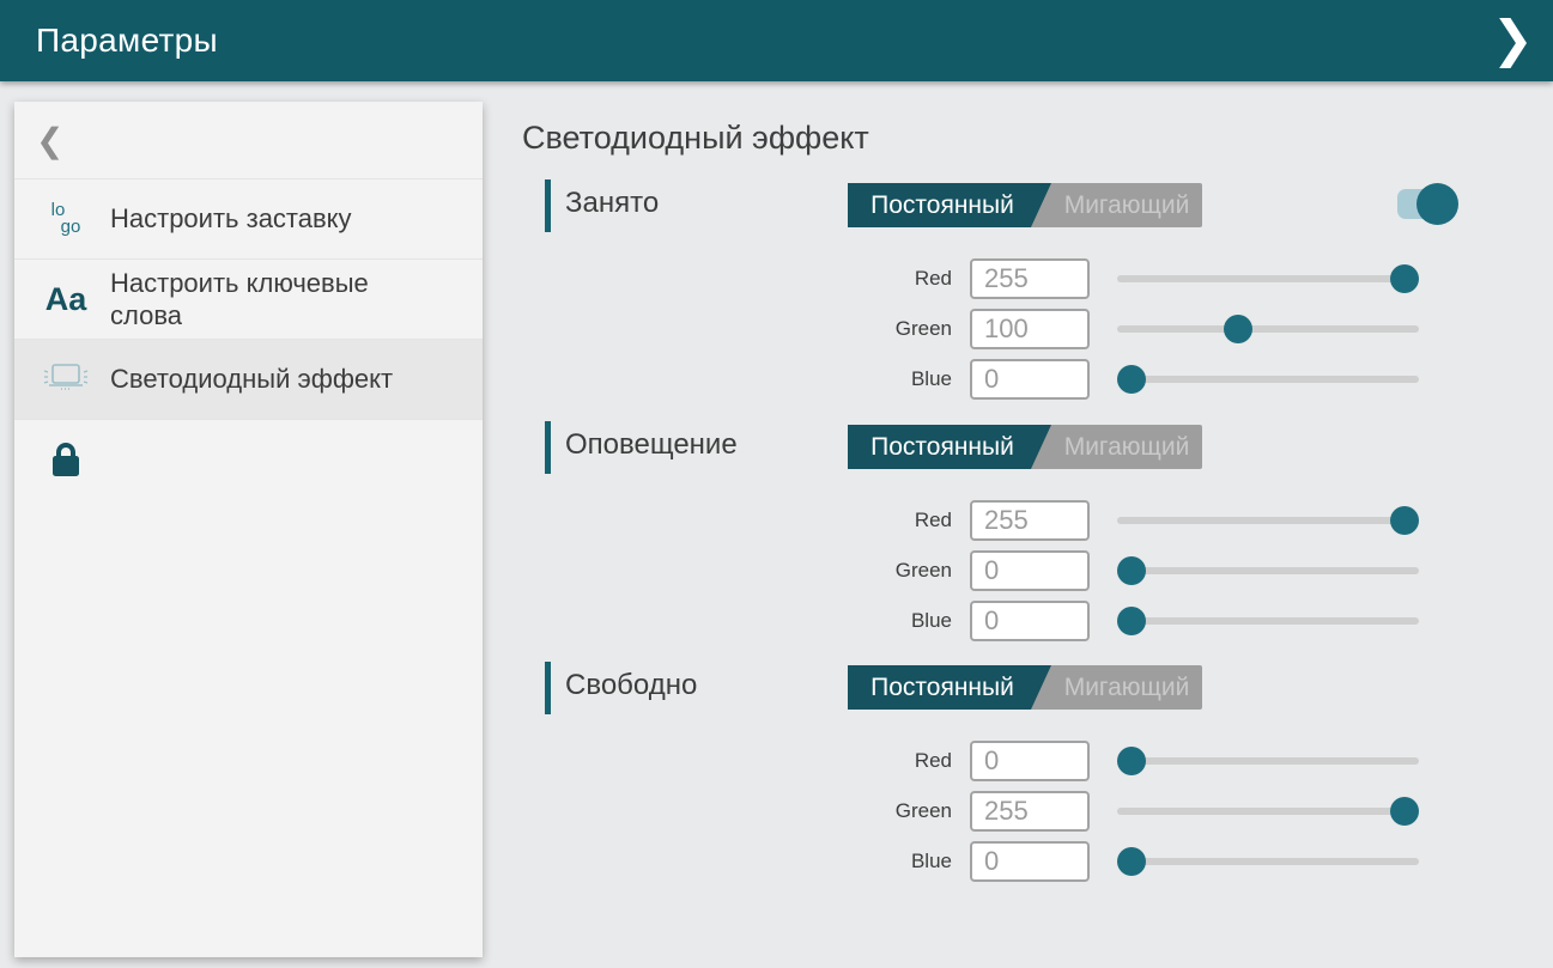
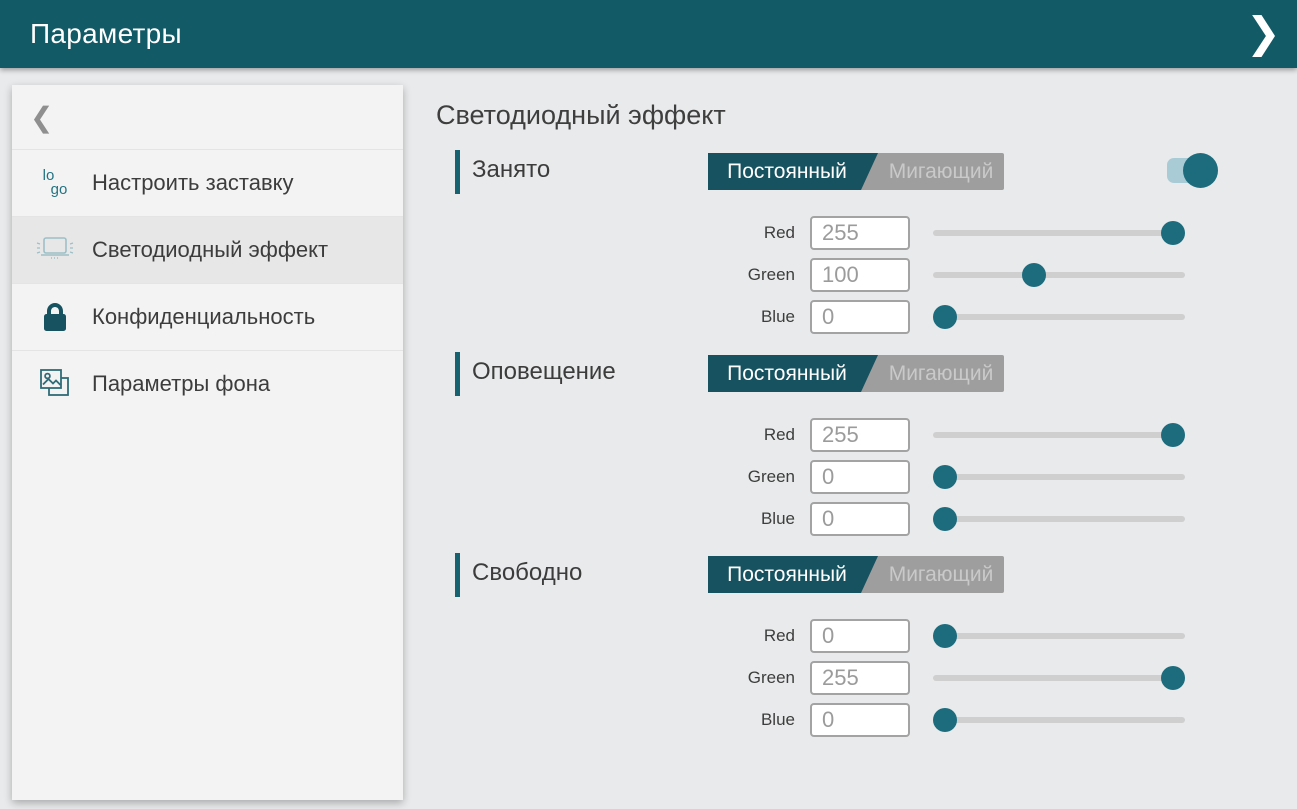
  Параметры
  ❯
  ❮
  lo
  go
  Настроить заставку
- Aa
- Настроить ключевые слова
  Светодиодный эффект
+ Конфиденциальность
+ Параметры фона
  Светодиодный эффект
  Занято
  Мигающий
  Постоянный
  Red
  255
  Green
  100
  Blue
  0
  Оповещение
  Мигающий
  Постоянный
  Red
  255
  Green
  0
  Blue
  0
  Свободно
  Мигающий
  Постоянный
  Red
  0
  Green
  255
  Blue
  0
